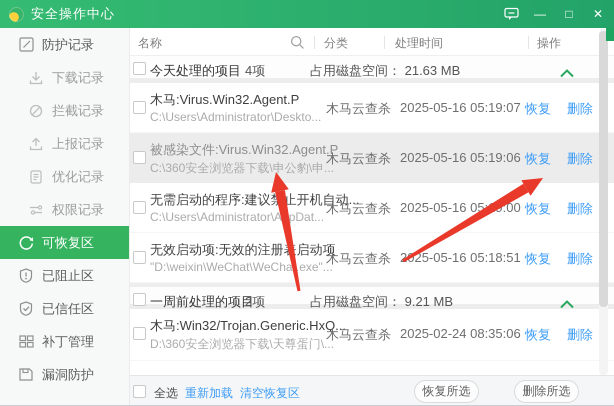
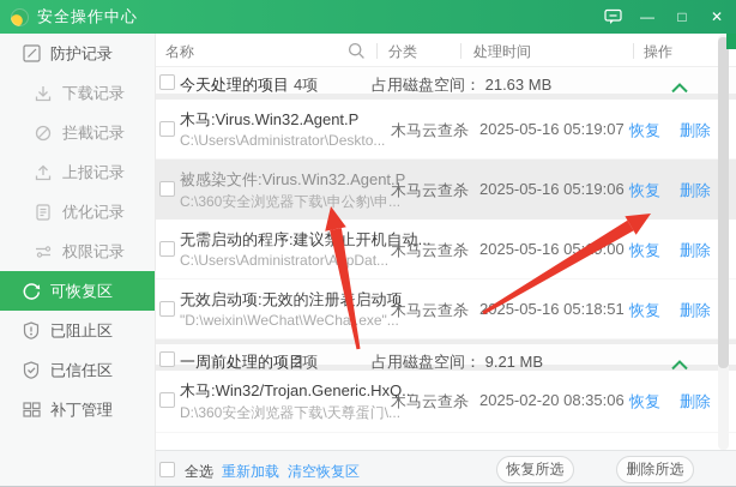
  安全操作中心
  —
  □
  ✕
  防护记录
  下载记录
  拦截记录
  上报记录
  优化记录
  权限记录
  可恢复区
  已阻止区
  已信任区
  补丁管理
- 漏洞防护
  名称
  分类
  处理时间
  操作
  今天处理的项目
  4项
  占用磁盘空间： 21.63 MB
  木马:Virus.Win32.Agent.P
  C:\Users\Administrator\Deskto...
  木马云查杀
  2025-05-16 05:19:07
  恢复
  删除
  被感染文件:Virus.Win32.Agent.P
  C:\360安全浏览器下载\申公豹\申...
  木马云查杀
  2025-05-16 05:19:06
  恢复
  删除
  无需启动的程序:建议止开机自动...
  C:\Users\Administrator\ApDat...
  木马云查杀
  2025-05-16 05:00
  恢复
  删除
  无效启动项:无效的注册启动项
  "D:\weixin\WeChat\WeCha.exe"...
  木马云查杀
  225-05-16 05:18:51
  恢复
  删除
  一周前处理的项目
  2项
  占用磁盘空间： 9.21 MB
  木马:Win32/Trojan.Generic.HxQ...
  D:\360安全浏览器下载\天尊蛋门\...
  木马云查杀
- 2025-02-24 08:35:06
+ 2025-02-20 08:35:06
  恢复
  删除
  全选
  重新加载
  清空恢复区
  恢复所选
  删除所选
